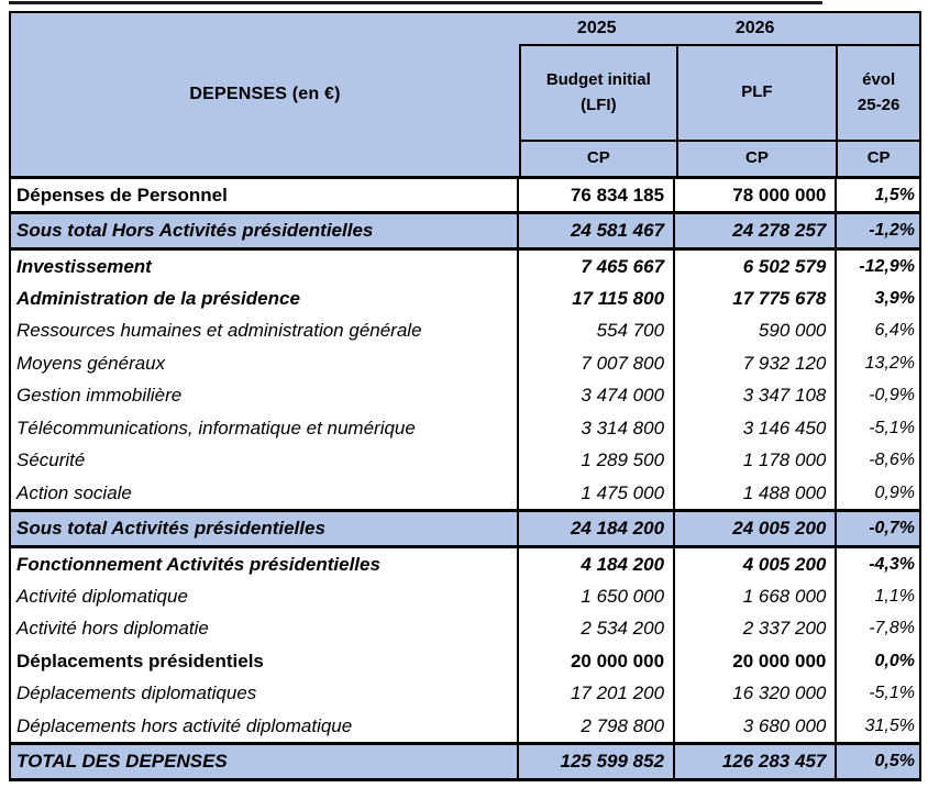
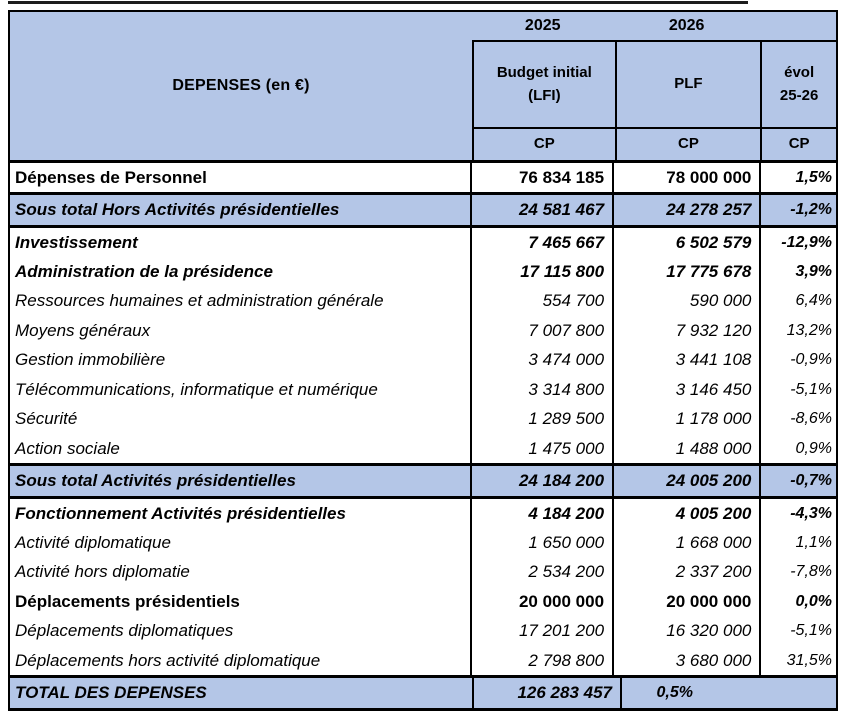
  DEPENSES (en €)
  2025
  2026
  Budget initial
  (LFI)
  PLF
  évol
  25-26
  CP
  CP
  CP
  Dépenses de Personnel
  76 834 185
  78 000 000
  1,5%
  Sous total Hors Activités présidentielles
  24 581 467
  24 278 257
  -1,2%
  Investissement
  7 465 667
  6 502 579
  -12,9%
  Administration de la présidence
  17 115 800
  17 775 678
  3,9%
  Ressources humaines et administration générale
  554 700
  590 000
  6,4%
  Moyens généraux
  7 007 800
  7 932 120
  13,2%
  Gestion immobilière
  3 474 000
- 3 347 108
+ 3 441 108
  -0,9%
  Télécommunications, informatique et numérique
  3 314 800
  3 146 450
  -5,1%
  Sécurité
  1 289 500
  1 178 000
  -8,6%
  Action sociale
  1 475 000
  1 488 000
  0,9%
  Sous total Activités présidentielles
  24 184 200
  24 005 200
  -0,7%
  Fonctionnement Activités présidentielles
  4 184 200
  4 005 200
  -4,3%
  Activité diplomatique
  1 650 000
  1 668 000
  1,1%
  Activité hors diplomatie
  2 534 200
  2 337 200
  -7,8%
  Déplacements présidentiels
  20 000 000
  20 000 000
  0,0%
  Déplacements diplomatiques
  17 201 200
  16 320 000
  -5,1%
  Déplacements hors activité diplomatique
  2 798 800
  3 680 000
  31,5%
  TOTAL DES DEPENSES
- 125 599 852
  126 283 457
  0,5%
